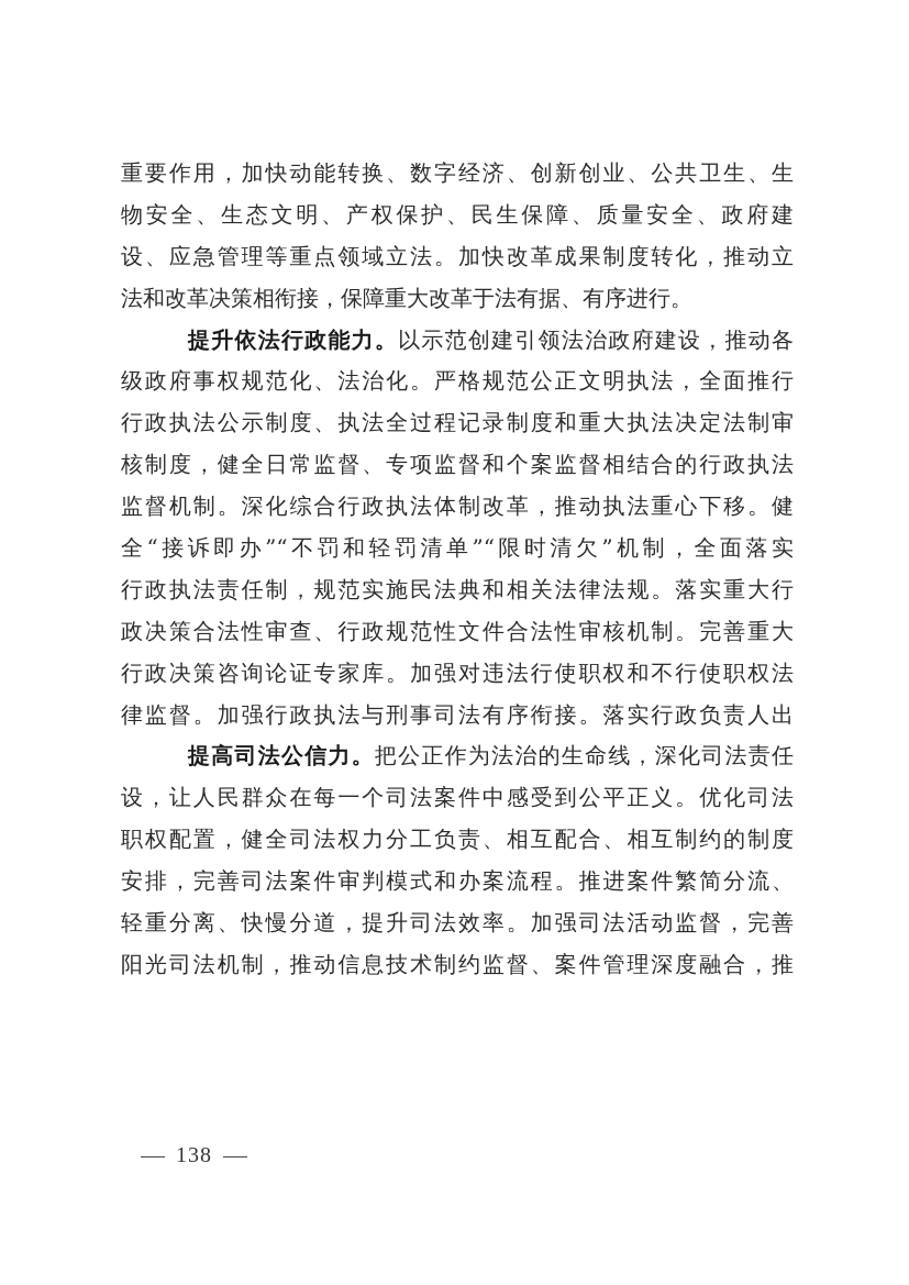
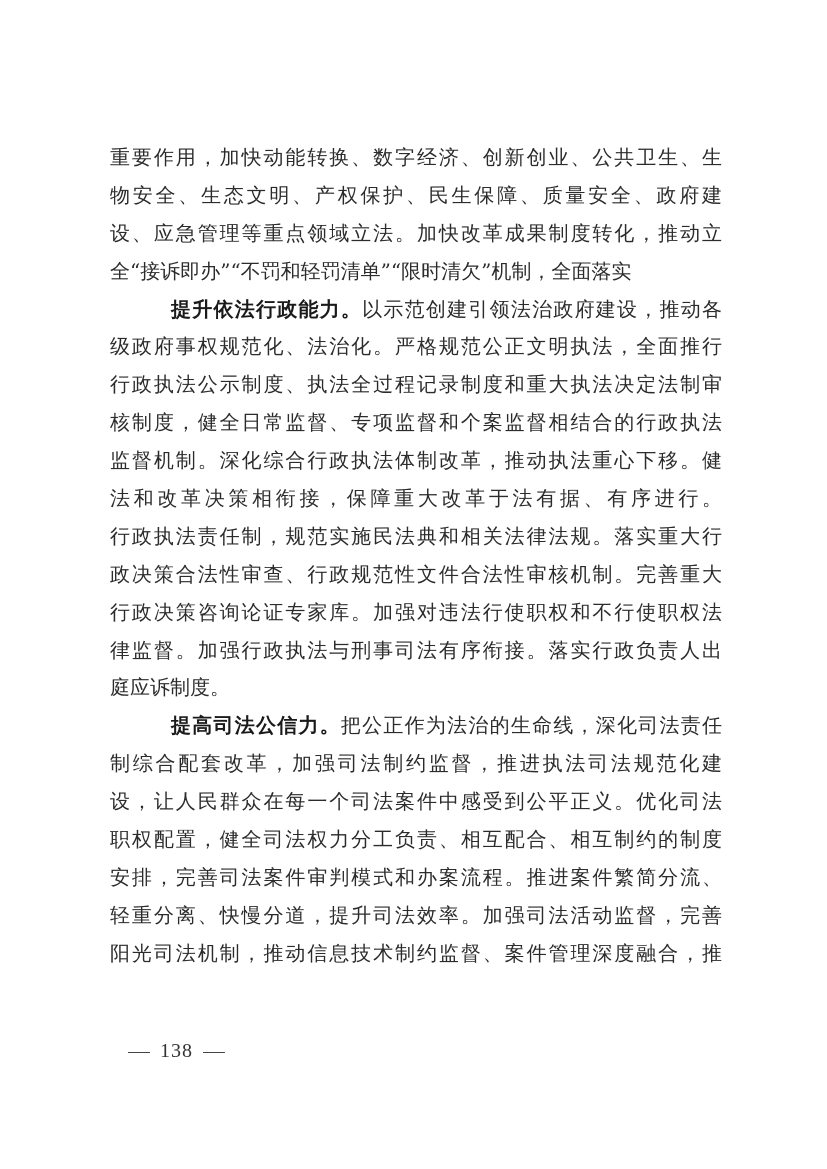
  重要作用，加快动能转换、数字经济、创新创业、公共卫生、生
  物安全、生态文明、产权保护、民生保障、质量安全、政府建
  设、应急管理等重点领域立法。加快改革成果制度转化，推动立
- 法和改革决策相衔接，保障重大改革于法有据、有序进行。
+ 全“接诉即办”“不罚和轻罚清单”“限时清欠”机制，全面落实
  提升依法行政能力。以示范创建引领法治政府建设，推动各
  级政府事权规范化、法治化。严格规范公正文明执法，全面推行
  行政执法公示制度、执法全过程记录制度和重大执法决定法制审
  核制度，健全日常监督、专项监督和个案监督相结合的行政执法
  监督机制。深化综合行政执法体制改革，推动执法重心下移。健
- 全“接诉即办”“不罚和轻罚清单”“限时清欠”机制，全面落实
+ 法和改革决策相衔接，保障重大改革于法有据、有序进行。
  行政执法责任制，规范实施民法典和相关法律法规。落实重大行
  政决策合法性审查、行政规范性文件合法性审核机制。完善重大
  行政决策咨询论证专家库。加强对违法行使职权和不行使职权法
  律监督。加强行政执法与刑事司法有序衔接。落实行政负责人出
+ 庭应诉制度。
  提高司法公信力。把公正作为法治的生命线，深化司法责任
+ 制综合配套改革，加强司法制约监督，推进执法司法规范化建
  设，让人民群众在每一个司法案件中感受到公平正义。优化司法
  职权配置，健全司法权力分工负责、相互配合、相互制约的制度
  安排，完善司法案件审判模式和办案流程。推进案件繁简分流、
  轻重分离、快慢分道，提升司法效率。加强司法活动监督，完善
  阳光司法机制，推动信息技术制约监督、案件管理深度融合，推
  138
